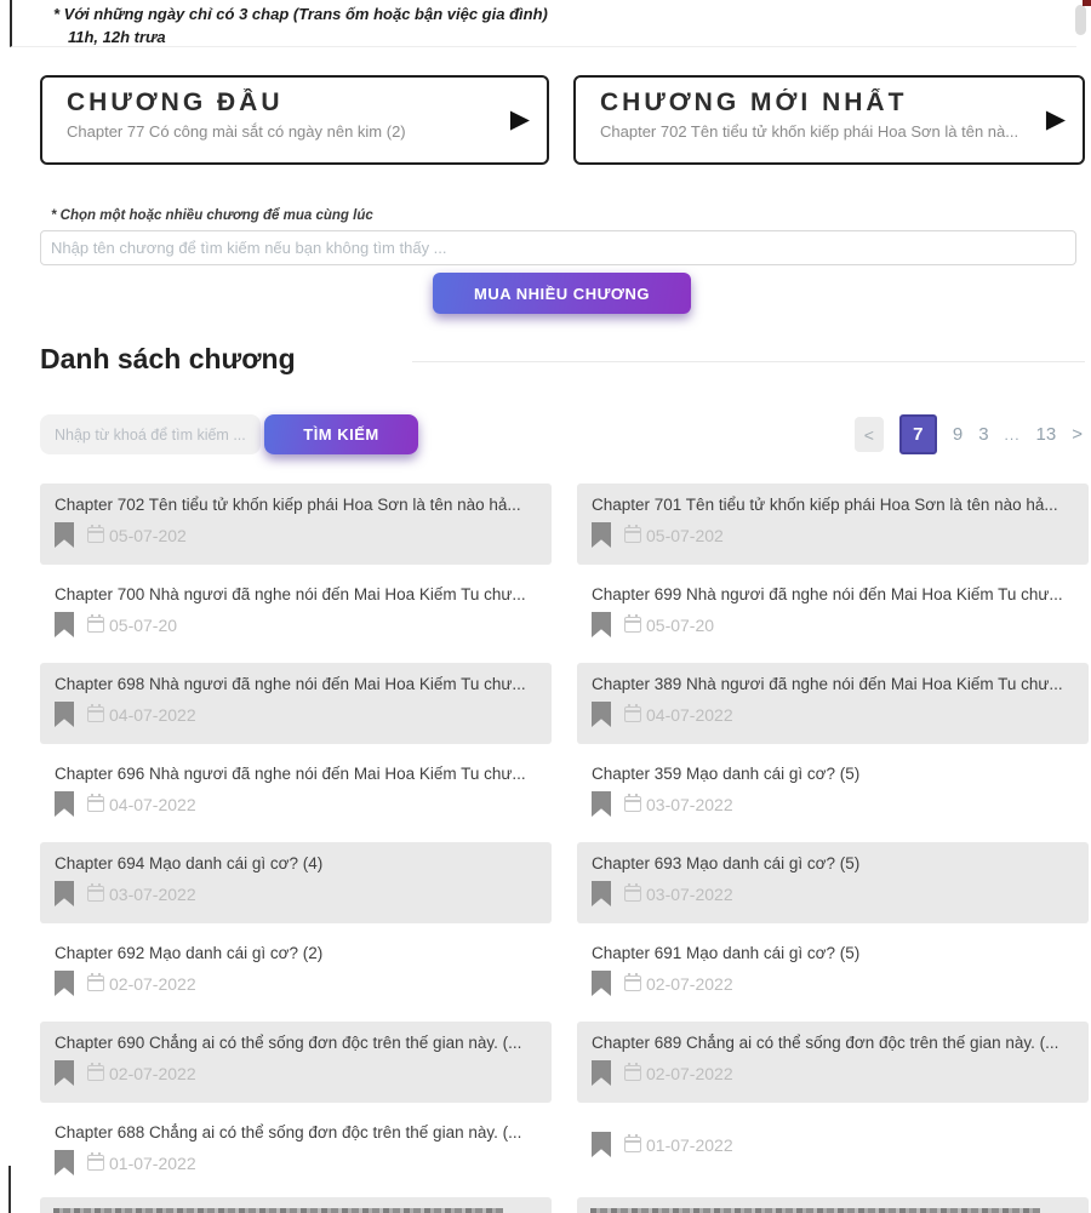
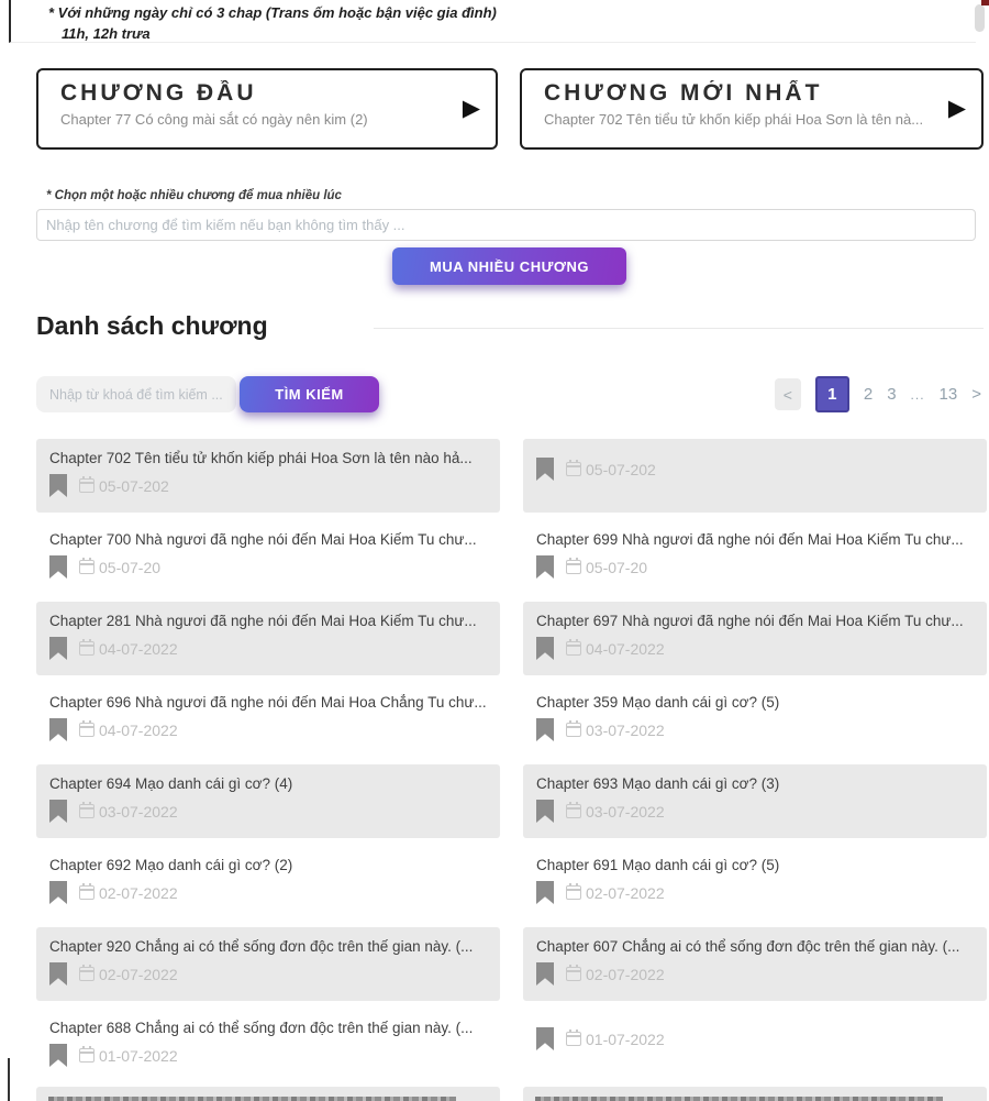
  * Với những ngày chỉ có 3 chap (Trans ốm hoặc bận việc gia đình)
  11h, 12h trưa
  CHƯƠNG ĐẦU
  Chapter 77 Có công mài sắt có ngày nên kim (2)
  ▶
  CHƯƠNG MỚI NHẤT
  Chapter 702 Tên tiểu tử khốn kiếp phái Hoa Sơn là tên nà...
  ▶
- * Chọn một hoặc nhiều chương để mua cùng lúc
+ * Chọn một hoặc nhiều chương để mua nhiều lúc
  Nhập tên chương để tìm kiếm nếu bạn không tìm thấy ...
  MUA NHIỀU CHƯƠNG
  Danh sách chương
  Nhập từ khoá để tìm kiếm ...
  TÌM KIẾM
  <
- 7
+ 1
- 9
+ 2
  3
  ...
  13
  >
  Chapter 702 Tên tiểu tử khốn kiếp phái Hoa Sơn là tên nào hả...
  05-07-202
- Chapter 701 Tên tiểu tử khốn kiếp phái Hoa Sơn là tên nào hả...
  05-07-202
  Chapter 700 Nhà ngươi đã nghe nói đến Mai Hoa Kiếm Tu chư...
  05-07-20
  Chapter 699 Nhà ngươi đã nghe nói đến Mai Hoa Kiếm Tu chư...
  05-07-20
- Chapter 698 Nhà ngươi đã nghe nói đến Mai Hoa Kiếm Tu chư...
+ Chapter 281 Nhà ngươi đã nghe nói đến Mai Hoa Kiếm Tu chư...
  04-07-2022
- Chapter 389 Nhà ngươi đã nghe nói đến Mai Hoa Kiếm Tu chư...
+ Chapter 697 Nhà ngươi đã nghe nói đến Mai Hoa Kiếm Tu chư...
  04-07-2022
- Chapter 696 Nhà ngươi đã nghe nói đến Mai Hoa Kiếm Tu chư...
+ Chapter 696 Nhà ngươi đã nghe nói đến Mai Hoa Chẳng Tu chư...
  04-07-2022
  Chapter 359 Mạo danh cái gì cơ? (5)
  03-07-2022
  Chapter 694 Mạo danh cái gì cơ? (4)
  03-07-2022
- Chapter 693 Mạo danh cái gì cơ? (5)
+ Chapter 693 Mạo danh cái gì cơ? (3)
  03-07-2022
  Chapter 692 Mạo danh cái gì cơ? (2)
  02-07-2022
  Chapter 691 Mạo danh cái gì cơ? (5)
  02-07-2022
- Chapter 690 Chẳng ai có thể sống đơn độc trên thế gian này. (...
+ Chapter 920 Chẳng ai có thể sống đơn độc trên thế gian này. (...
  02-07-2022
- Chapter 689 Chẳng ai có thể sống đơn độc trên thế gian này. (...
+ Chapter 607 Chẳng ai có thể sống đơn độc trên thế gian này. (...
  02-07-2022
  Chapter 688 Chẳng ai có thể sống đơn độc trên thế gian này. (...
  01-07-2022
  01-07-2022
